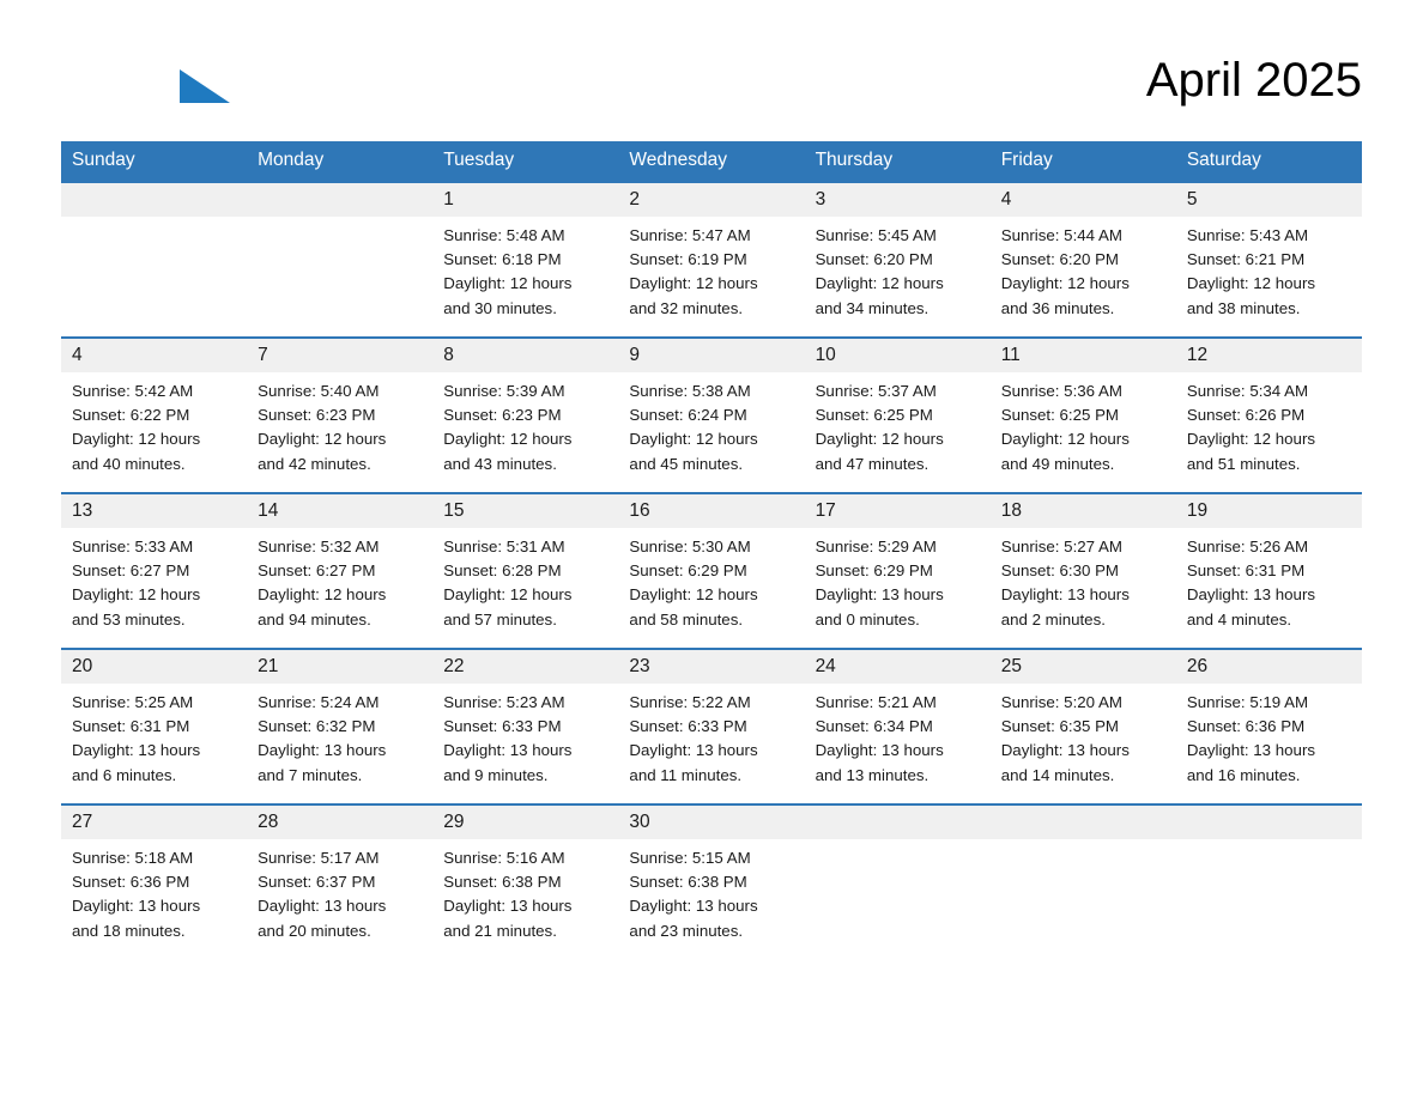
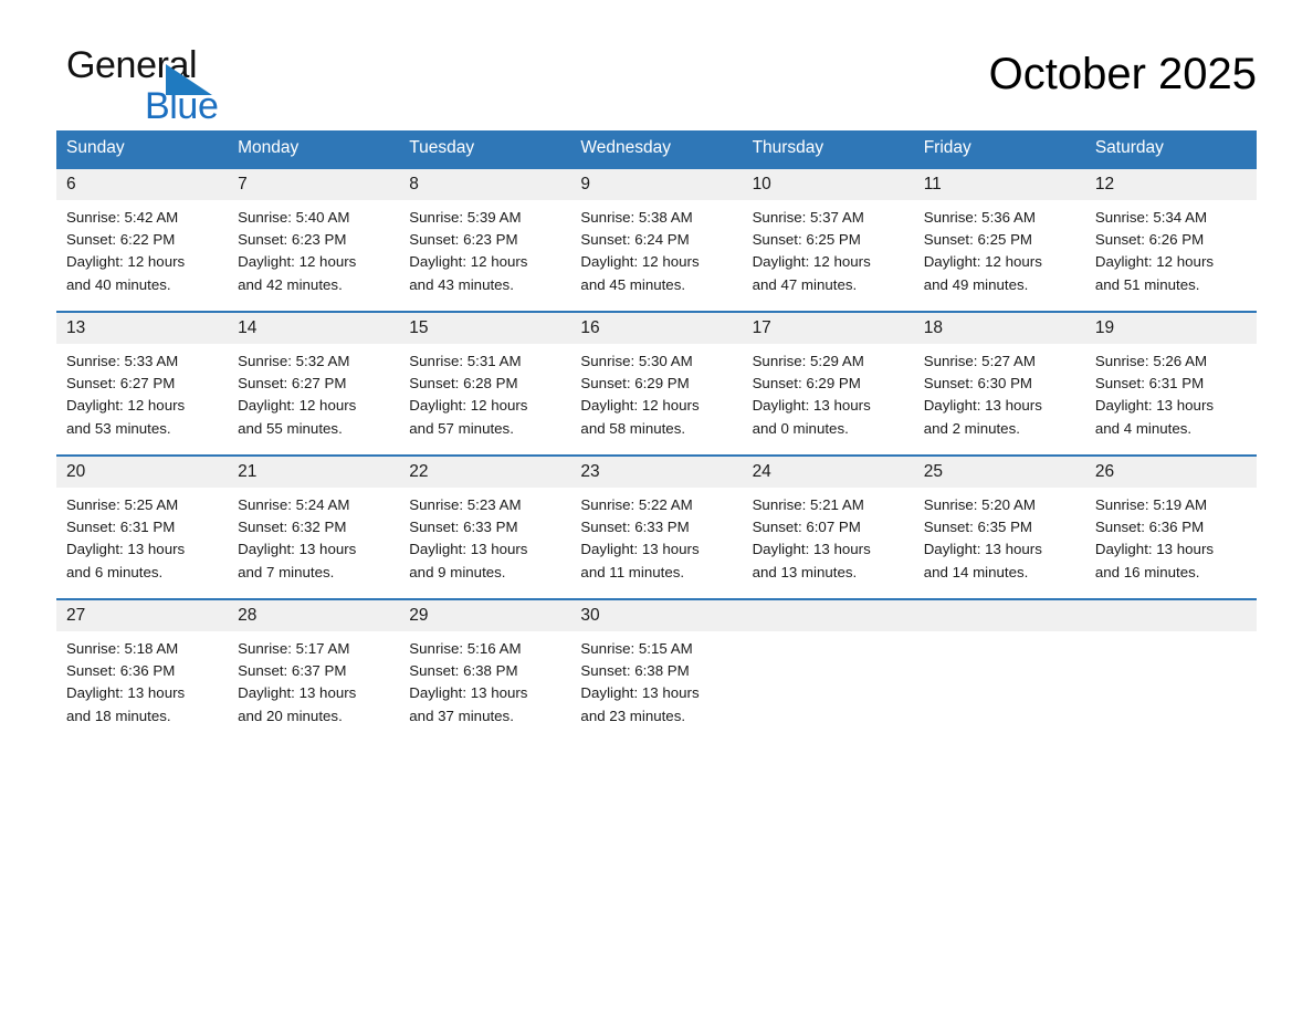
+ General
+ Blue
- April 2025
+ October 2025
  Sunday	Monday	Tuesday	Wednesday	Thursday	Friday	Saturday
- 		1 Sunrise: 5:48 AM Sunset: 6:18 PM Daylight: 12 hours and 30 minutes.	2 Sunrise: 5:47 AM Sunset: 6:19 PM Daylight: 12 hours and 32 minutes.	3 Sunrise: 5:45 AM Sunset: 6:20 PM Daylight: 12 hours and 34 minutes.	4 Sunrise: 5:44 AM Sunset: 6:20 PM Daylight: 12 hours and 36 minutes.	5 Sunrise: 5:43 AM Sunset: 6:21 PM Daylight: 12 hours and 38 minutes.
- 4 Sunrise: 5:42 AM Sunset: 6:22 PM Daylight: 12 hours and 40 minutes.	7 Sunrise: 5:40 AM Sunset: 6:23 PM Daylight: 12 hours and 42 minutes.	8 Sunrise: 5:39 AM Sunset: 6:23 PM Daylight: 12 hours and 43 minutes.	9 Sunrise: 5:38 AM Sunset: 6:24 PM Daylight: 12 hours and 45 minutes.	10 Sunrise: 5:37 AM Sunset: 6:25 PM Daylight: 12 hours and 47 minutes.	11 Sunrise: 5:36 AM Sunset: 6:25 PM Daylight: 12 hours and 49 minutes.	12 Sunrise: 5:34 AM Sunset: 6:26 PM Daylight: 12 hours and 51 minutes.
+ 6 Sunrise: 5:42 AM Sunset: 6:22 PM Daylight: 12 hours and 40 minutes.	7 Sunrise: 5:40 AM Sunset: 6:23 PM Daylight: 12 hours and 42 minutes.	8 Sunrise: 5:39 AM Sunset: 6:23 PM Daylight: 12 hours and 43 minutes.	9 Sunrise: 5:38 AM Sunset: 6:24 PM Daylight: 12 hours and 45 minutes.	10 Sunrise: 5:37 AM Sunset: 6:25 PM Daylight: 12 hours and 47 minutes.	11 Sunrise: 5:36 AM Sunset: 6:25 PM Daylight: 12 hours and 49 minutes.	12 Sunrise: 5:34 AM Sunset: 6:26 PM Daylight: 12 hours and 51 minutes.
- 13 Sunrise: 5:33 AM Sunset: 6:27 PM Daylight: 12 hours and 53 minutes.	14 Sunrise: 5:32 AM Sunset: 6:27 PM Daylight: 12 hours and 94 minutes.	15 Sunrise: 5:31 AM Sunset: 6:28 PM Daylight: 12 hours and 57 minutes.	16 Sunrise: 5:30 AM Sunset: 6:29 PM Daylight: 12 hours and 58 minutes.	17 Sunrise: 5:29 AM Sunset: 6:29 PM Daylight: 13 hours and 0 minutes.	18 Sunrise: 5:27 AM Sunset: 6:30 PM Daylight: 13 hours and 2 minutes.	19 Sunrise: 5:26 AM Sunset: 6:31 PM Daylight: 13 hours and 4 minutes.
+ 13 Sunrise: 5:33 AM Sunset: 6:27 PM Daylight: 12 hours and 53 minutes.	14 Sunrise: 5:32 AM Sunset: 6:27 PM Daylight: 12 hours and 55 minutes.	15 Sunrise: 5:31 AM Sunset: 6:28 PM Daylight: 12 hours and 57 minutes.	16 Sunrise: 5:30 AM Sunset: 6:29 PM Daylight: 12 hours and 58 minutes.	17 Sunrise: 5:29 AM Sunset: 6:29 PM Daylight: 13 hours and 0 minutes.	18 Sunrise: 5:27 AM Sunset: 6:30 PM Daylight: 13 hours and 2 minutes.	19 Sunrise: 5:26 AM Sunset: 6:31 PM Daylight: 13 hours and 4 minutes.
- 20 Sunrise: 5:25 AM Sunset: 6:31 PM Daylight: 13 hours and 6 minutes.	21 Sunrise: 5:24 AM Sunset: 6:32 PM Daylight: 13 hours and 7 minutes.	22 Sunrise: 5:23 AM Sunset: 6:33 PM Daylight: 13 hours and 9 minutes.	23 Sunrise: 5:22 AM Sunset: 6:33 PM Daylight: 13 hours and 11 minutes.	24 Sunrise: 5:21 AM Sunset: 6:34 PM Daylight: 13 hours and 13 minutes.	25 Sunrise: 5:20 AM Sunset: 6:35 PM Daylight: 13 hours and 14 minutes.	26 Sunrise: 5:19 AM Sunset: 6:36 PM Daylight: 13 hours and 16 minutes.
+ 20 Sunrise: 5:25 AM Sunset: 6:31 PM Daylight: 13 hours and 6 minutes.	21 Sunrise: 5:24 AM Sunset: 6:32 PM Daylight: 13 hours and 7 minutes.	22 Sunrise: 5:23 AM Sunset: 6:33 PM Daylight: 13 hours and 9 minutes.	23 Sunrise: 5:22 AM Sunset: 6:33 PM Daylight: 13 hours and 11 minutes.	24 Sunrise: 5:21 AM Sunset: 6:07 PM Daylight: 13 hours and 13 minutes.	25 Sunrise: 5:20 AM Sunset: 6:35 PM Daylight: 13 hours and 14 minutes.	26 Sunrise: 5:19 AM Sunset: 6:36 PM Daylight: 13 hours and 16 minutes.
- 27 Sunrise: 5:18 AM Sunset: 6:36 PM Daylight: 13 hours and 18 minutes.	28 Sunrise: 5:17 AM Sunset: 6:37 PM Daylight: 13 hours and 20 minutes.	29 Sunrise: 5:16 AM Sunset: 6:38 PM Daylight: 13 hours and 21 minutes.	30 Sunrise: 5:15 AM Sunset: 6:38 PM Daylight: 13 hours and 23 minutes.
+ 27 Sunrise: 5:18 AM Sunset: 6:36 PM Daylight: 13 hours and 18 minutes.	28 Sunrise: 5:17 AM Sunset: 6:37 PM Daylight: 13 hours and 20 minutes.	29 Sunrise: 5:16 AM Sunset: 6:38 PM Daylight: 13 hours and 37 minutes.	30 Sunrise: 5:15 AM Sunset: 6:38 PM Daylight: 13 hours and 23 minutes.
